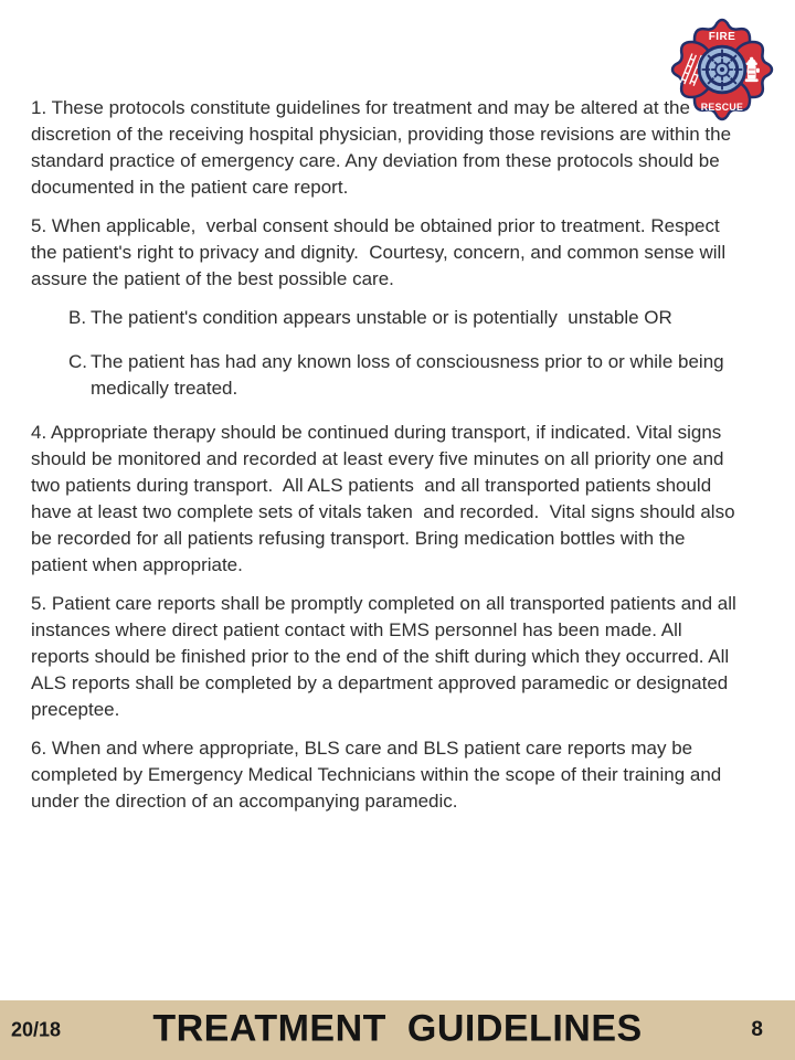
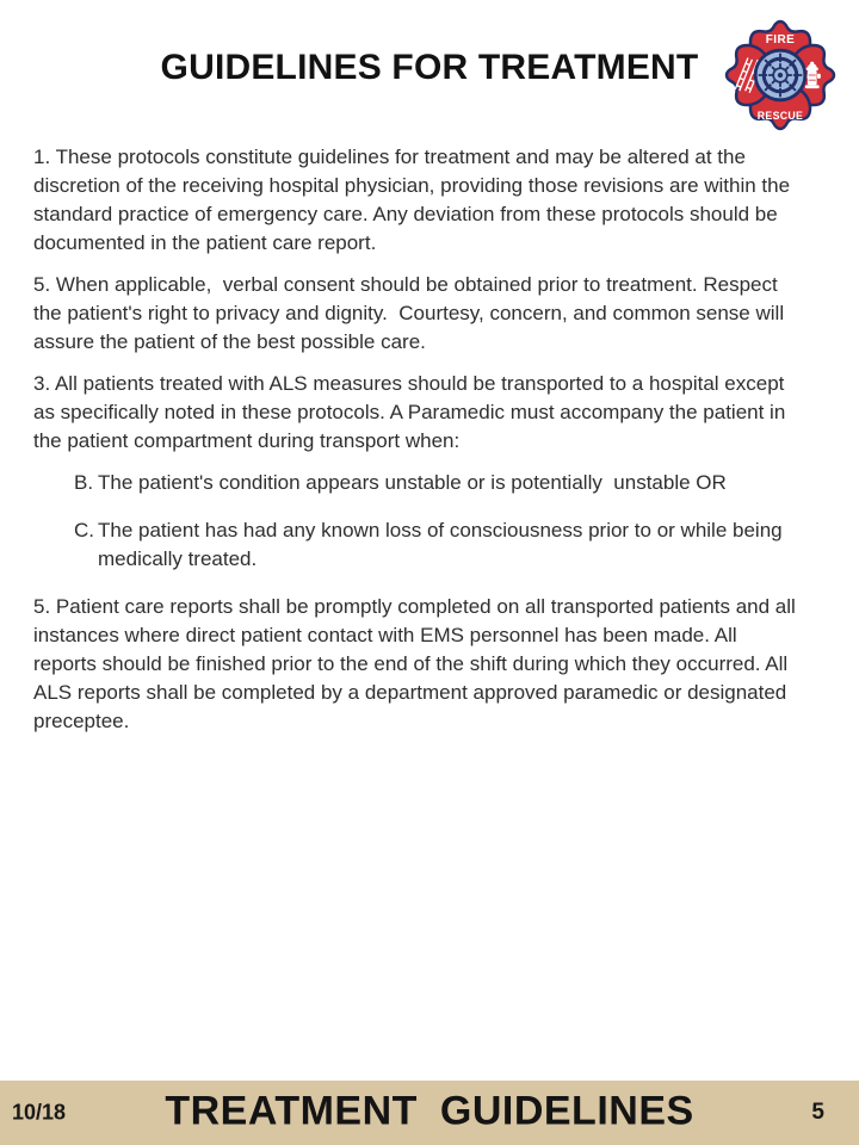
+ GUIDELINES FOR TREATMENT
  FIRE
  RESCUE
  1. These protocols constitute guidelines for treatment and may be altered at the discretion of the receiving hospital physician, providing those revisions are within the standard practice of emergency care. Any deviation from these protocols should be documented in the patient care report.
  5. When applicable, verbal consent should be obtained prior to treatment. Respect the patient's right to privacy and dignity. Courtesy, concern, and common sense will assure the patient of the best possible care.
+ 3. All patients treated with ALS measures should be transported to a hospital except as specifically noted in these protocols. A Paramedic must accompany the patient in the patient compartment during transport when:
  B.
  The patient's condition appears unstable or is potentially unstable OR
  C.
  The patient has had any known loss of consciousness prior to or while being medically treated.
- 4. Appropriate therapy should be continued during transport, if indicated. Vital signs should be monitored and recorded at least every five minutes on all priority one and two patients during transport. All ALS patients and all transported patients should have at least two complete sets of vitals taken and recorded. Vital signs should also be recorded for all patients refusing transport. Bring medication bottles with the patient when appropriate.
  5. Patient care reports shall be promptly completed on all transported patients and all instances where direct patient contact with EMS personnel has been made. All reports should be finished prior to the end of the shift during which they occurred. All ALS reports shall be completed by a department approved paramedic or designated preceptee.
- 6. When and where appropriate, BLS care and BLS patient care reports may be completed by Emergency Medical Technicians within the scope of their training and under the direction of an accompanying paramedic.
- 20/18
+ 10/18
  TREATMENT GUIDELINES
- 8
+ 5
